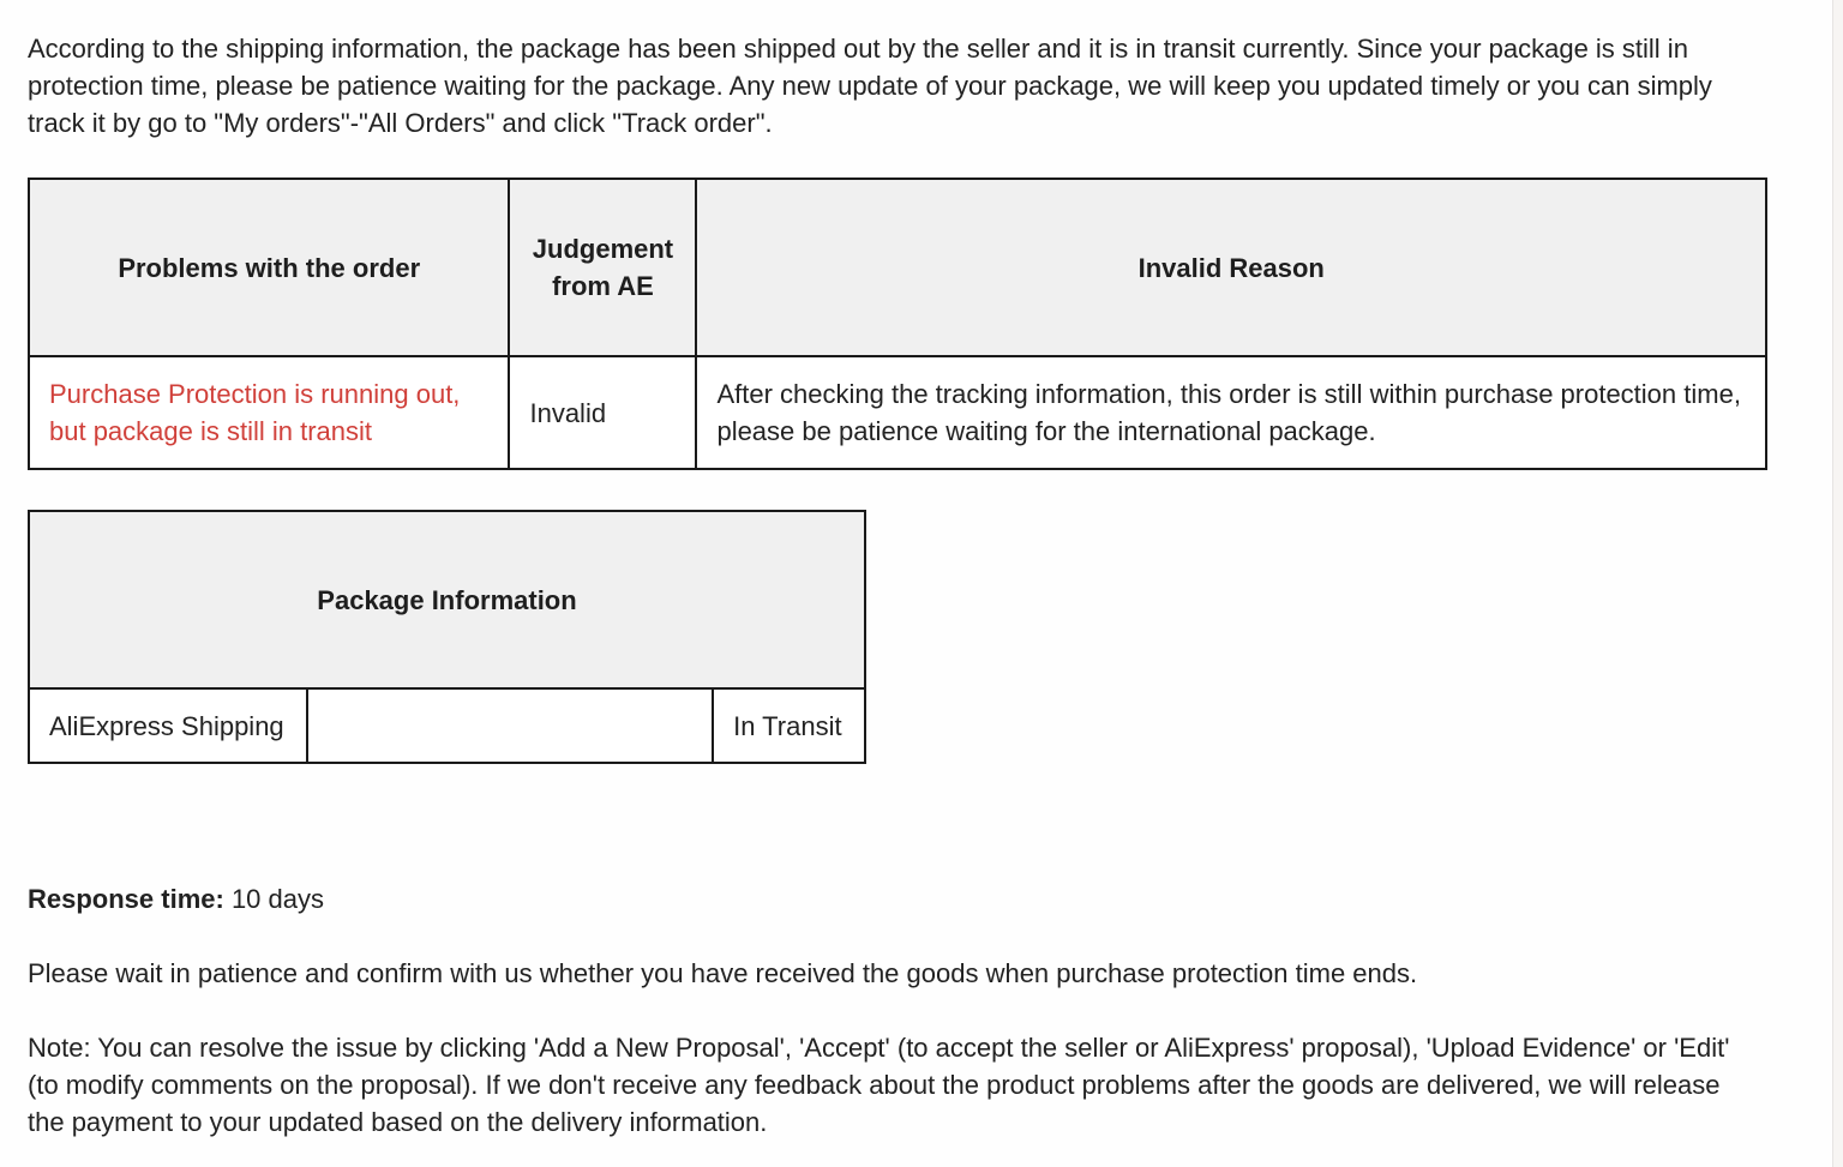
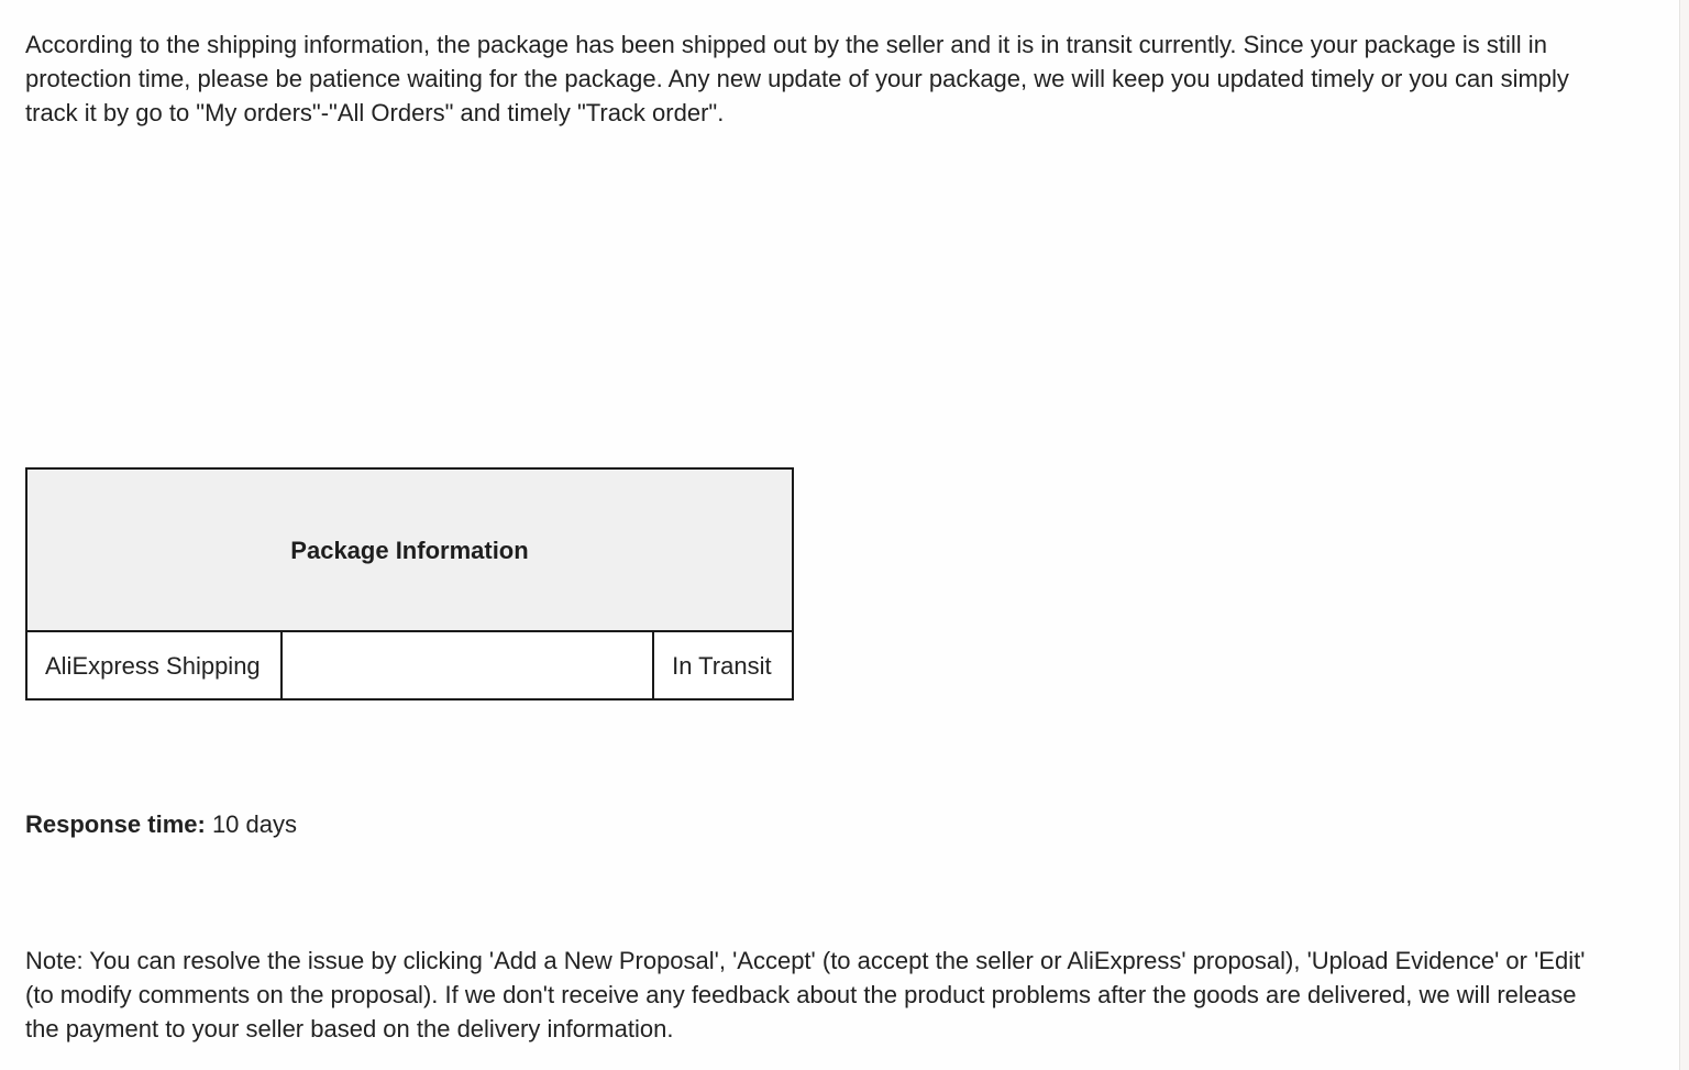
- According to the shipping information, the package has been shipped out by the seller and it is in transit currently. Since your package is still in protection time, please be patience waiting for the package. Any new update of your package, we will keep you updated timely or you can simply track it by go to "My orders"-"All Orders" and click "Track order".
+ According to the shipping information, the package has been shipped out by the seller and it is in transit currently. Since your package is still in protection time, please be patience waiting for the package. Any new update of your package, we will keep you updated timely or you can simply track it by go to "My orders"-"All Orders" and timely "Track order".
- Problems with the order	Judgement from AE	Invalid Reason
- Purchase Protection is running out, but package is still in transit	Invalid	After checking the tracking information, this order is still within purchase protection time, please be patience waiting for the international package.
  Package Information
  AliExpress Shipping		In Transit
  Response time: 10 days
- Please wait in patience and confirm with us whether you have received the goods when purchase protection time ends.
- Note: You can resolve the issue by clicking 'Add a New Proposal', 'Accept' (to accept the seller or AliExpress' proposal), 'Upload Evidence' or 'Edit' (to modify comments on the proposal). If we don't receive any feedback about the product problems after the goods are delivered, we will release the payment to your updated based on the delivery information.
+ Note: You can resolve the issue by clicking 'Add a New Proposal', 'Accept' (to accept the seller or AliExpress' proposal), 'Upload Evidence' or 'Edit' (to modify comments on the proposal). If we don't receive any feedback about the product problems after the goods are delivered, we will release the payment to your seller based on the delivery information.
